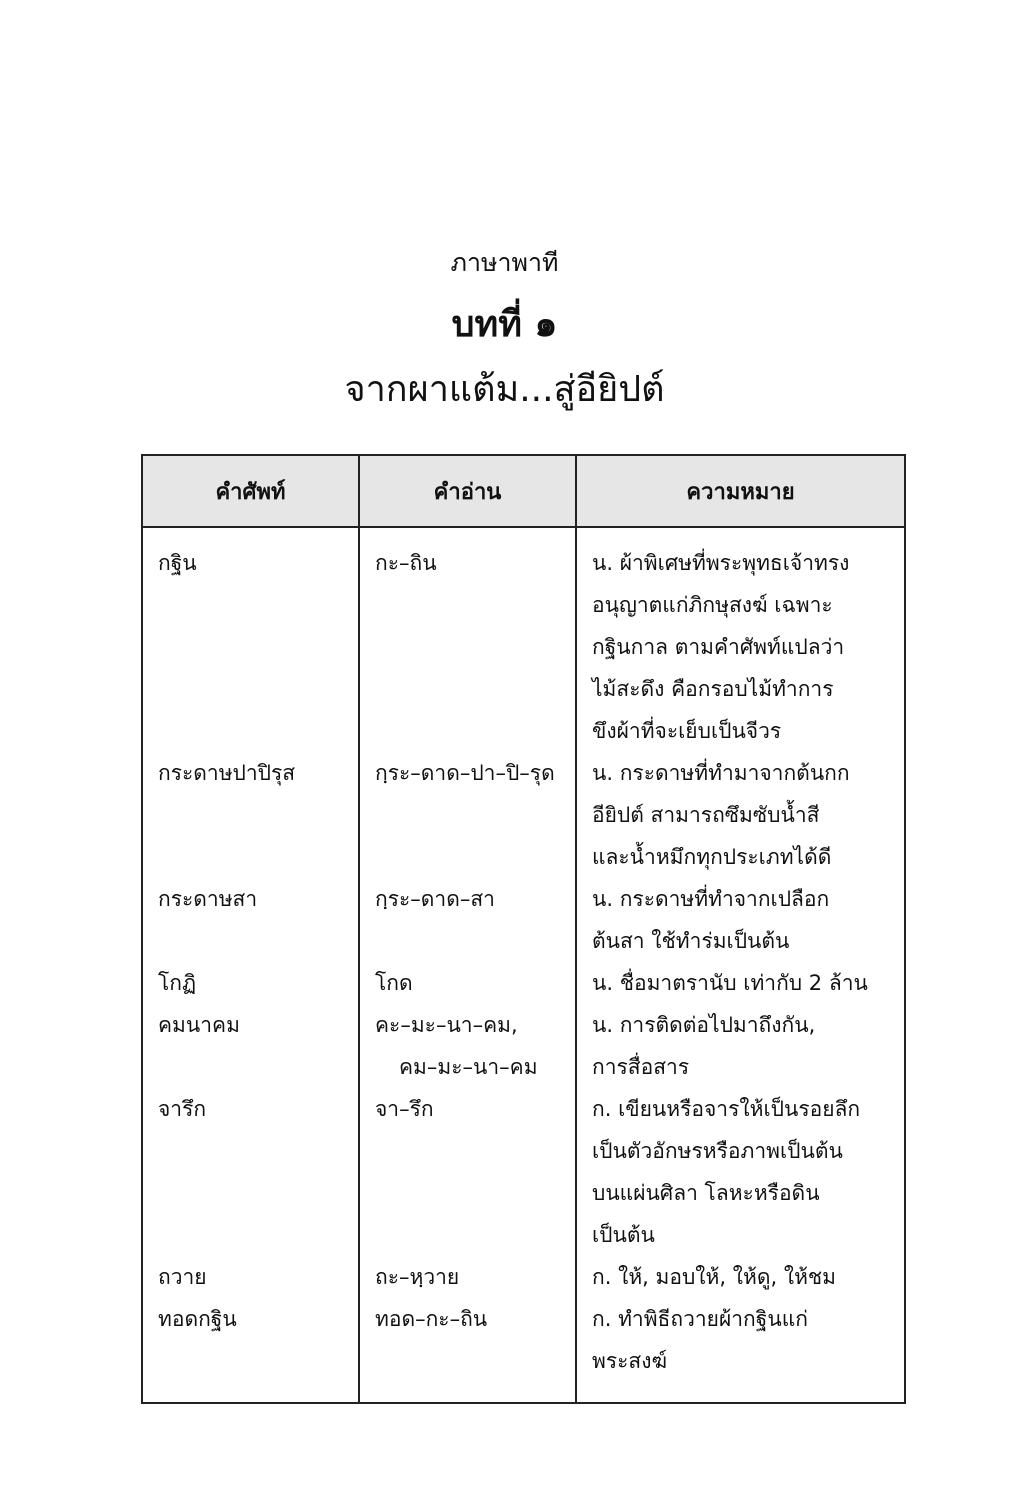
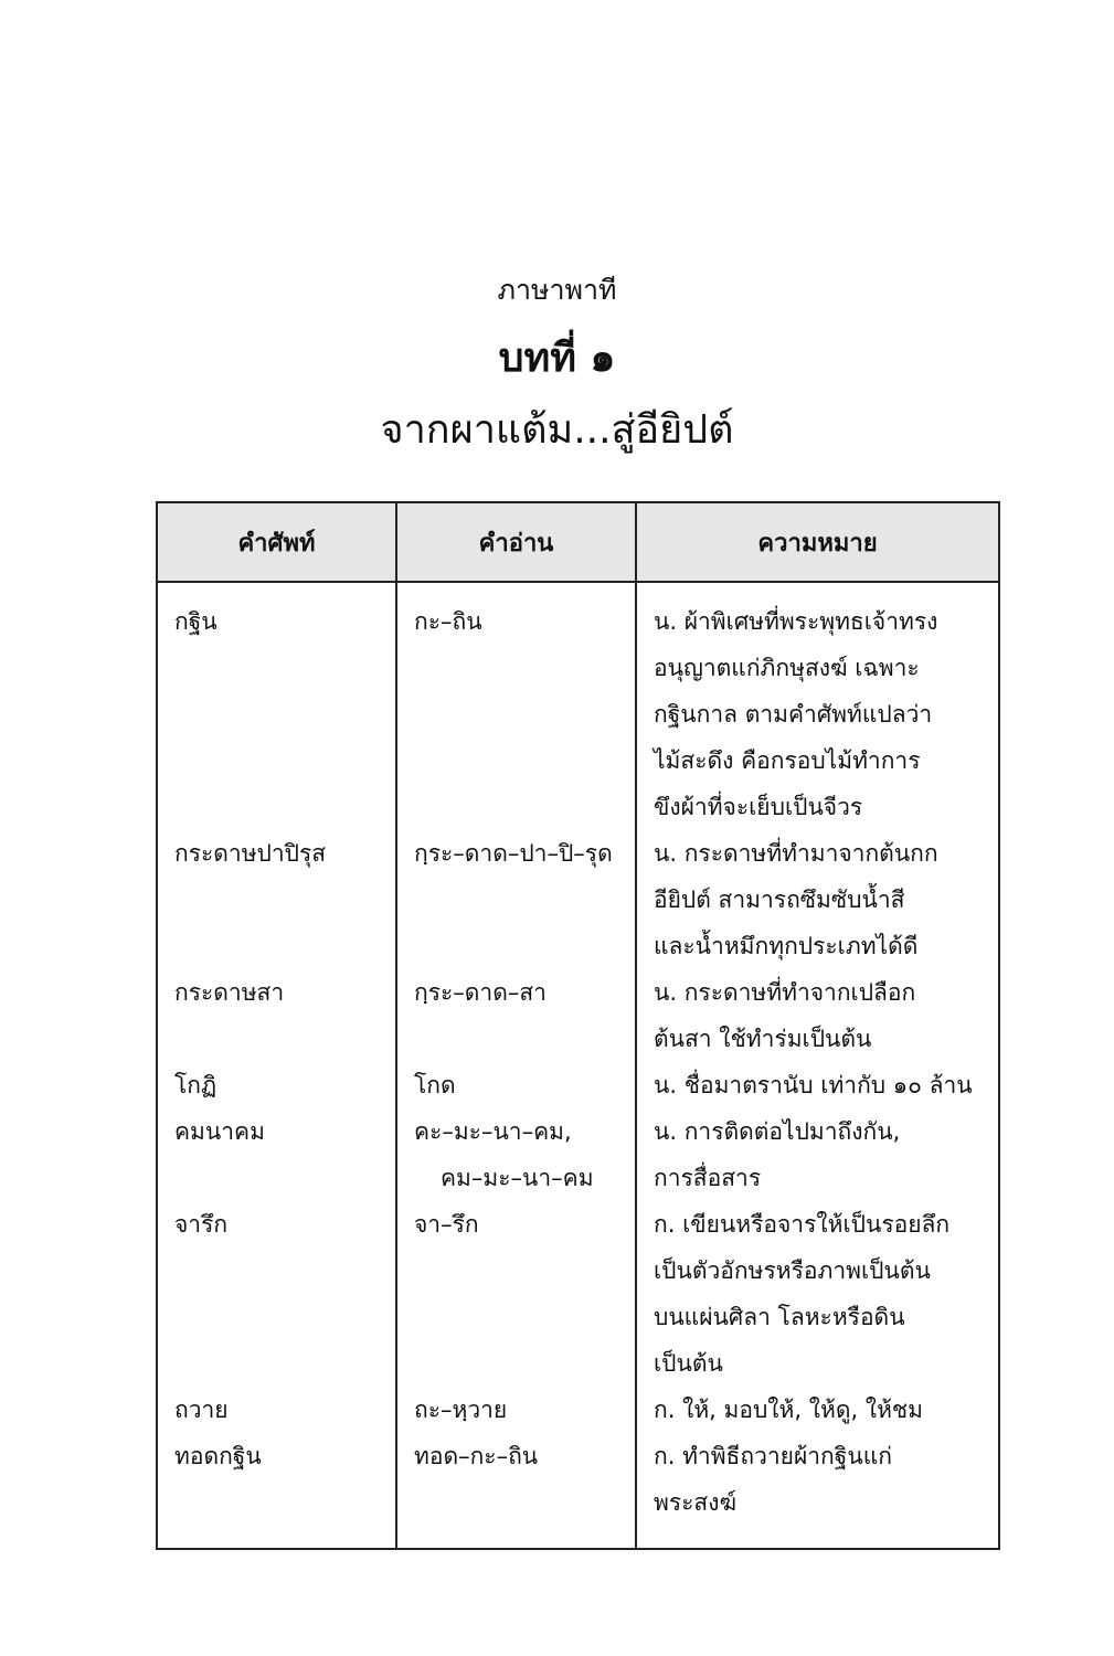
  ภาษาพาที
  บทที่ ๑
  จากผาแต้ม...สู่อียิปต์
  คำศัพท์	คำอ่าน	ความหมาย
  กฐิน	กะ–ถิน	น. ผ้าพิเศษที่พระพุทธเจ้าทรง อนุญาตแก่ภิกษุสงฆ์ เฉพาะ กฐินกาล ตามคำศัพท์แปลว่า ไม้สะดึง คือกรอบไม้ทำการ ขึงผ้าที่จะเย็บเป็นจีวร
  กระดาษปาปิรุส	กฺระ–ดาด–ปา–ปิ–รุด	น. กระดาษที่ทำมาจากต้นกก อียิปต์ สามารถซึมซับน้ำสี และน้ำหมึกทุกประเภทได้ดี
  กระดาษสา	กฺระ–ดาด–สา	น. กระดาษที่ทำจากเปลือก ต้นสา ใช้ทำร่มเป็นต้น
- โกฏิ	โกด	น. ชื่อมาตรานับ เท่ากับ 2 ล้าน
+ โกฏิ	โกด	น. ชื่อมาตรานับ เท่ากับ ๑๐ ล้าน
  คมนาคม	คะ–มะ–นา–คม, คม–มะ–นา–คม	น. การติดต่อไปมาถึงกัน, การสื่อสาร
  จารึก	จา–รึก	ก. เขียนหรือจารให้เป็นรอยลึก เป็นตัวอักษรหรือภาพเป็นต้น บนแผ่นศิลา โลหะหรือดิน เป็นต้น
  ถวาย	ถะ–หฺวาย	ก. ให้, มอบให้, ให้ดู, ให้ชม
  ทอดกฐิน	ทอด–กะ–ถิน	ก. ทำพิธีถวายผ้ากฐินแก่ พระสงฆ์
